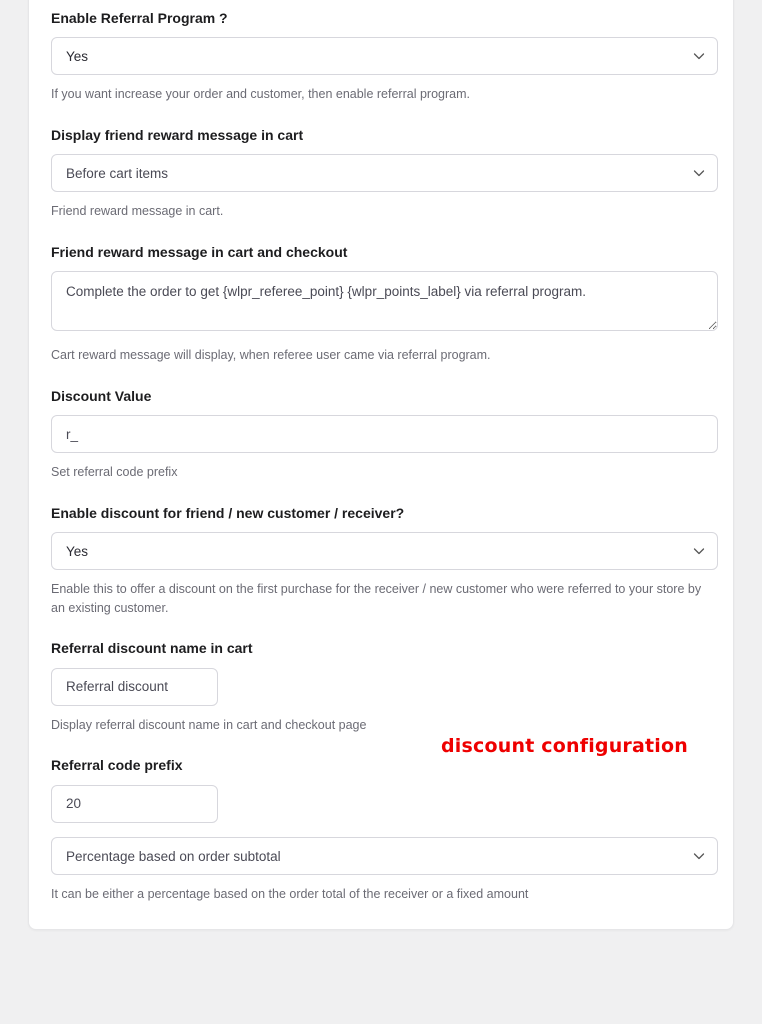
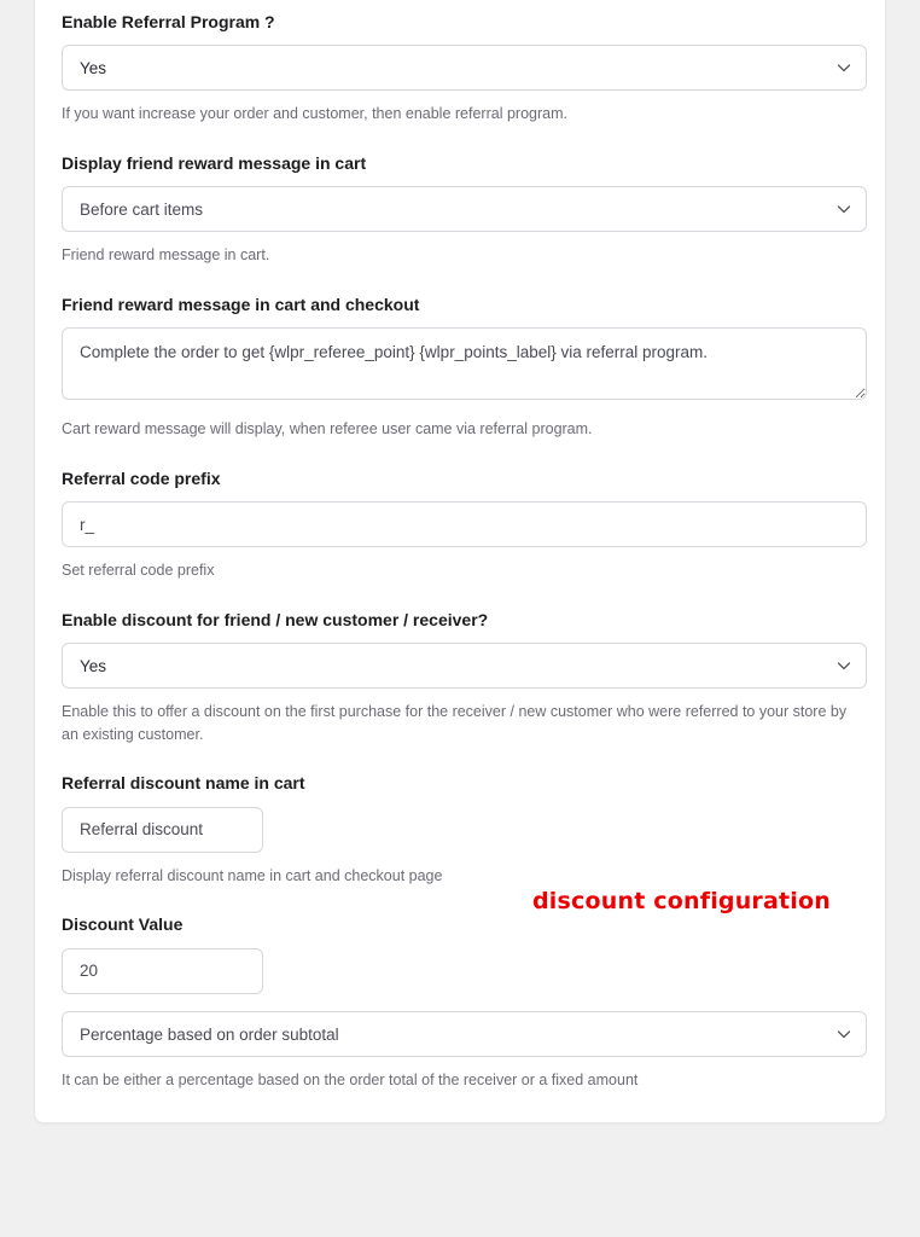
  Enable Referral Program ?
  Yes
  If you want increase your order and customer, then enable referral program.
  Display friend reward message in cart
  Before cart items
  Friend reward message in cart.
  Friend reward message in cart and checkout
  Complete the order to get {wlpr_referee_point} {wlpr_points_label} via referral program.
  Cart reward message will display, when referee user came via referral program.
- Discount Value
+ Referral code prefix
  r_
  Set referral code prefix
  Enable discount for friend / new customer / receiver?
  Yes
  Enable this to offer a discount on the first purchase for the receiver / new customer who were referred to your store by an existing customer.
  Referral discount name in cart
  Referral discount
  Display referral discount name in cart and checkout page
- Referral code prefix
+ Discount Value
  20
  Percentage based on order subtotal
  It can be either a percentage based on the order total of the receiver or a fixed amount
  discount configuration
